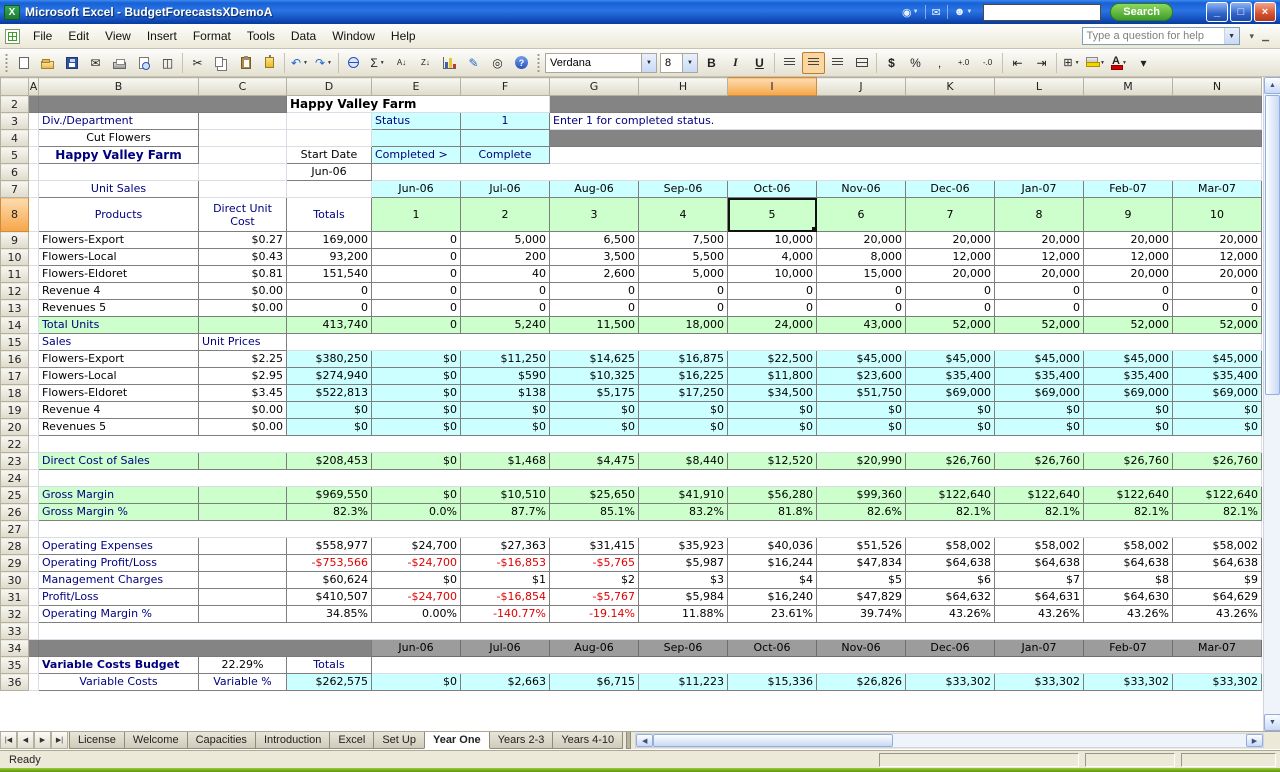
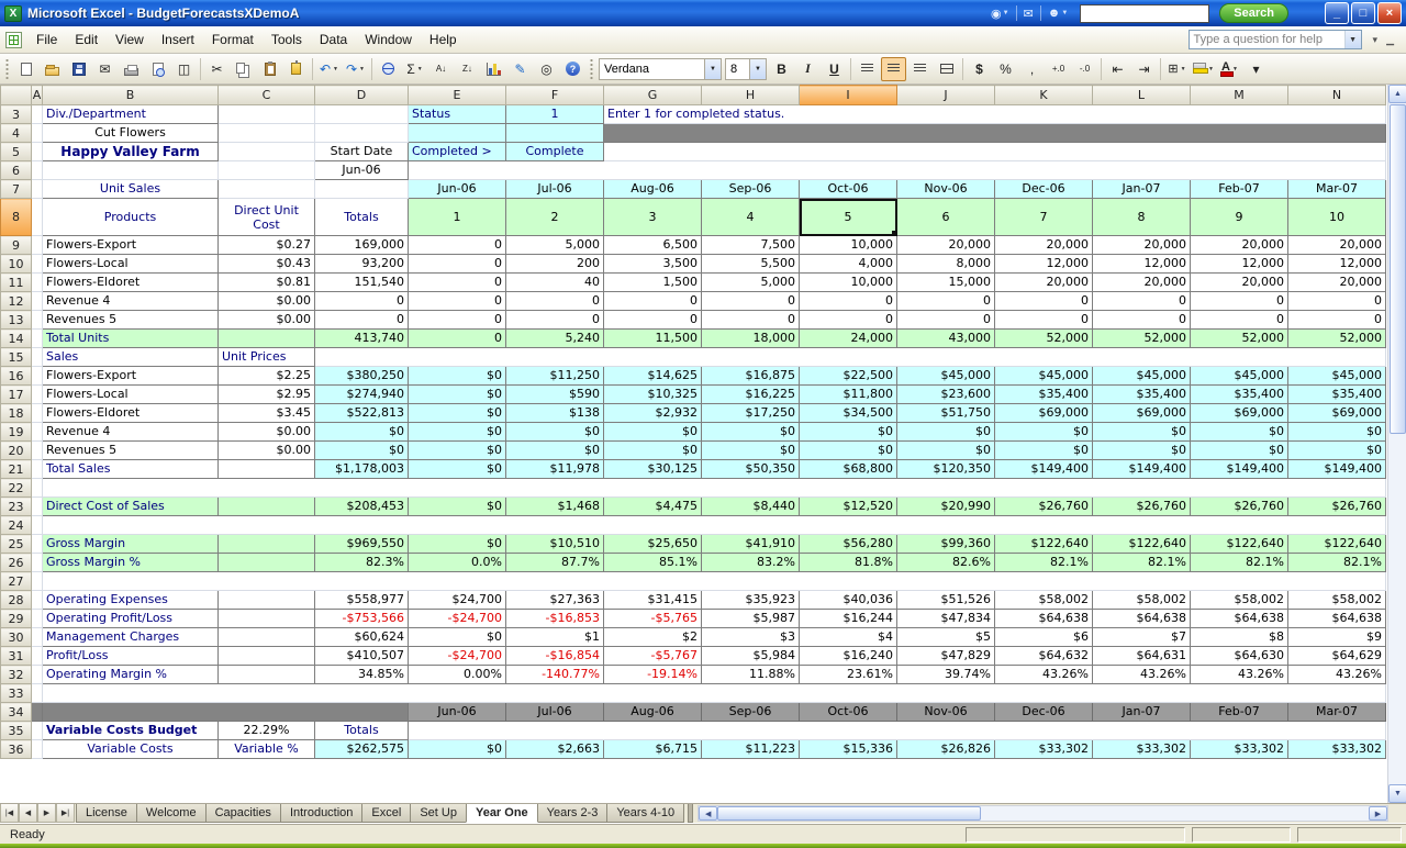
  X
  Microsoft Excel - BudgetForecastsXDemoA
  ◉
  ✉
  ☻
  Search
  _
  □
  ×
  File
  Edit
  View
  Insert
  Format
  Tools
  Data
  Window
  Help
  Type a question for help
  ▾
  ▁
  ✉
  ◫
  ✂
  ↶
  ↷
  Σ
  A↓
  Z↓
  ✎
  ◎
  ?
  Verdana
  8
  B
  I
  U
  $
  %
  ,
  +.0
  -.0
  ⇤
  ⇥
  ⊞
  A
  ▾
  	A	B	C	D	E	F	G	H	I	J	K	L	M	N
- 2			Happy Valley Farm
  3		Div./Department			Status	1	Enter 1 for completed status.
  4		Cut Flowers
  5		Happy Valley Farm		Start Date	Completed >	Complete
  6				Jun-06
  7		Unit Sales			Jun-06	Jul-06	Aug-06	Sep-06	Oct-06	Nov-06	Dec-06	Jan-07	Feb-07	Mar-07
  8		Products	Direct Unit Cost	Totals	1	2	3	4	5	6	7	8	9	10
  9		Flowers-Export	$0.27	169,000	0	5,000	6,500	7,500	10,000	20,000	20,000	20,000	20,000	20,000
  10		Flowers-Local	$0.43	93,200	0	200	3,500	5,500	4,000	8,000	12,000	12,000	12,000	12,000
- 11		Flowers-Eldoret	$0.81	151,540	0	40	2,600	5,000	10,000	15,000	20,000	20,000	20,000	20,000
+ 11		Flowers-Eldoret	$0.81	151,540	0	40	1,500	5,000	10,000	15,000	20,000	20,000	20,000	20,000
  12		Revenue 4	$0.00	0	0	0	0	0	0	0	0	0	0	0
  13		Revenues 5	$0.00	0	0	0	0	0	0	0	0	0	0	0
  14		Total Units		413,740	0	5,240	11,500	18,000	24,000	43,000	52,000	52,000	52,000	52,000
  15		Sales	Unit Prices
  16		Flowers-Export	$2.25	$380,250	$0	$11,250	$14,625	$16,875	$22,500	$45,000	$45,000	$45,000	$45,000	$45,000
  17		Flowers-Local	$2.95	$274,940	$0	$590	$10,325	$16,225	$11,800	$23,600	$35,400	$35,400	$35,400	$35,400
- 18		Flowers-Eldoret	$3.45	$522,813	$0	$138	$5,175	$17,250	$34,500	$51,750	$69,000	$69,000	$69,000	$69,000
+ 18		Flowers-Eldoret	$3.45	$522,813	$0	$138	$2,932	$17,250	$34,500	$51,750	$69,000	$69,000	$69,000	$69,000
  19		Revenue 4	$0.00	$0	$0	$0	$0	$0	$0	$0	$0	$0	$0	$0
  20		Revenues 5	$0.00	$0	$0	$0	$0	$0	$0	$0	$0	$0	$0	$0
+ 21		Total Sales		$1,178,003	$0	$11,978	$30,125	$50,350	$68,800	$120,350	$149,400	$149,400	$149,400	$149,400
  22
  23		Direct Cost of Sales		$208,453	$0	$1,468	$4,475	$8,440	$12,520	$20,990	$26,760	$26,760	$26,760	$26,760
  24
  25		Gross Margin		$969,550	$0	$10,510	$25,650	$41,910	$56,280	$99,360	$122,640	$122,640	$122,640	$122,640
  26		Gross Margin %		82.3%	0.0%	87.7%	85.1%	83.2%	81.8%	82.6%	82.1%	82.1%	82.1%	82.1%
  27
  28		Operating Expenses		$558,977	$24,700	$27,363	$31,415	$35,923	$40,036	$51,526	$58,002	$58,002	$58,002	$58,002
  29		Operating Profit/Loss		-$753,566	-$24,700	-$16,853	-$5,765	$5,987	$16,244	$47,834	$64,638	$64,638	$64,638	$64,638
  30		Management Charges		$60,624	$0	$1	$2	$3	$4	$5	$6	$7	$8	$9
  31		Profit/Loss		$410,507	-$24,700	-$16,854	-$5,767	$5,984	$16,240	$47,829	$64,632	$64,631	$64,630	$64,629
  32		Operating Margin %		34.85%	0.00%	-140.77%	-19.14%	11.88%	23.61%	39.74%	43.26%	43.26%	43.26%	43.26%
  33
  34			Jun-06	Jul-06	Aug-06	Sep-06	Oct-06	Nov-06	Dec-06	Jan-07	Feb-07	Mar-07
  35		Variable Costs Budget	22.29%	Totals
  36		Variable Costs	Variable %	$262,575	$0	$2,663	$6,715	$11,223	$15,336	$26,826	$33,302	$33,302	$33,302	$33,302
  License
  Welcome
  Capacities
  Introduction
  Excel
  Set Up
  Year One
  Years 2-3
  Years 4-10
  Ready
